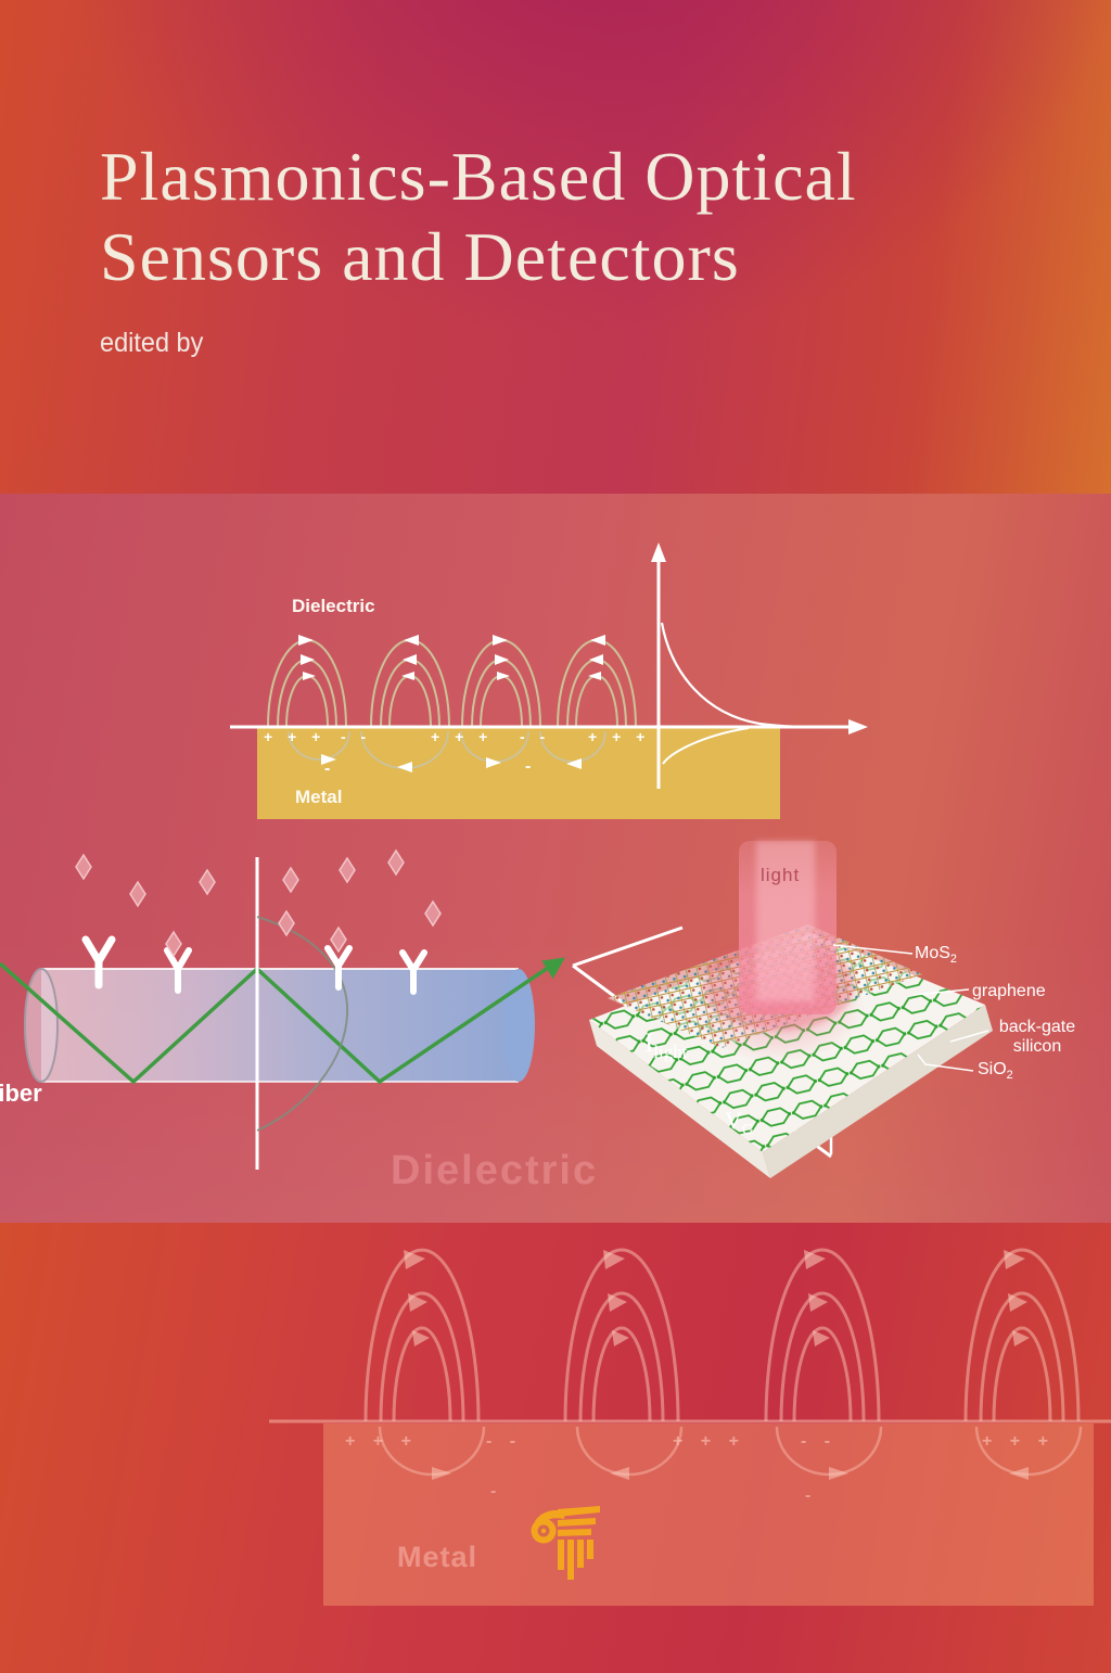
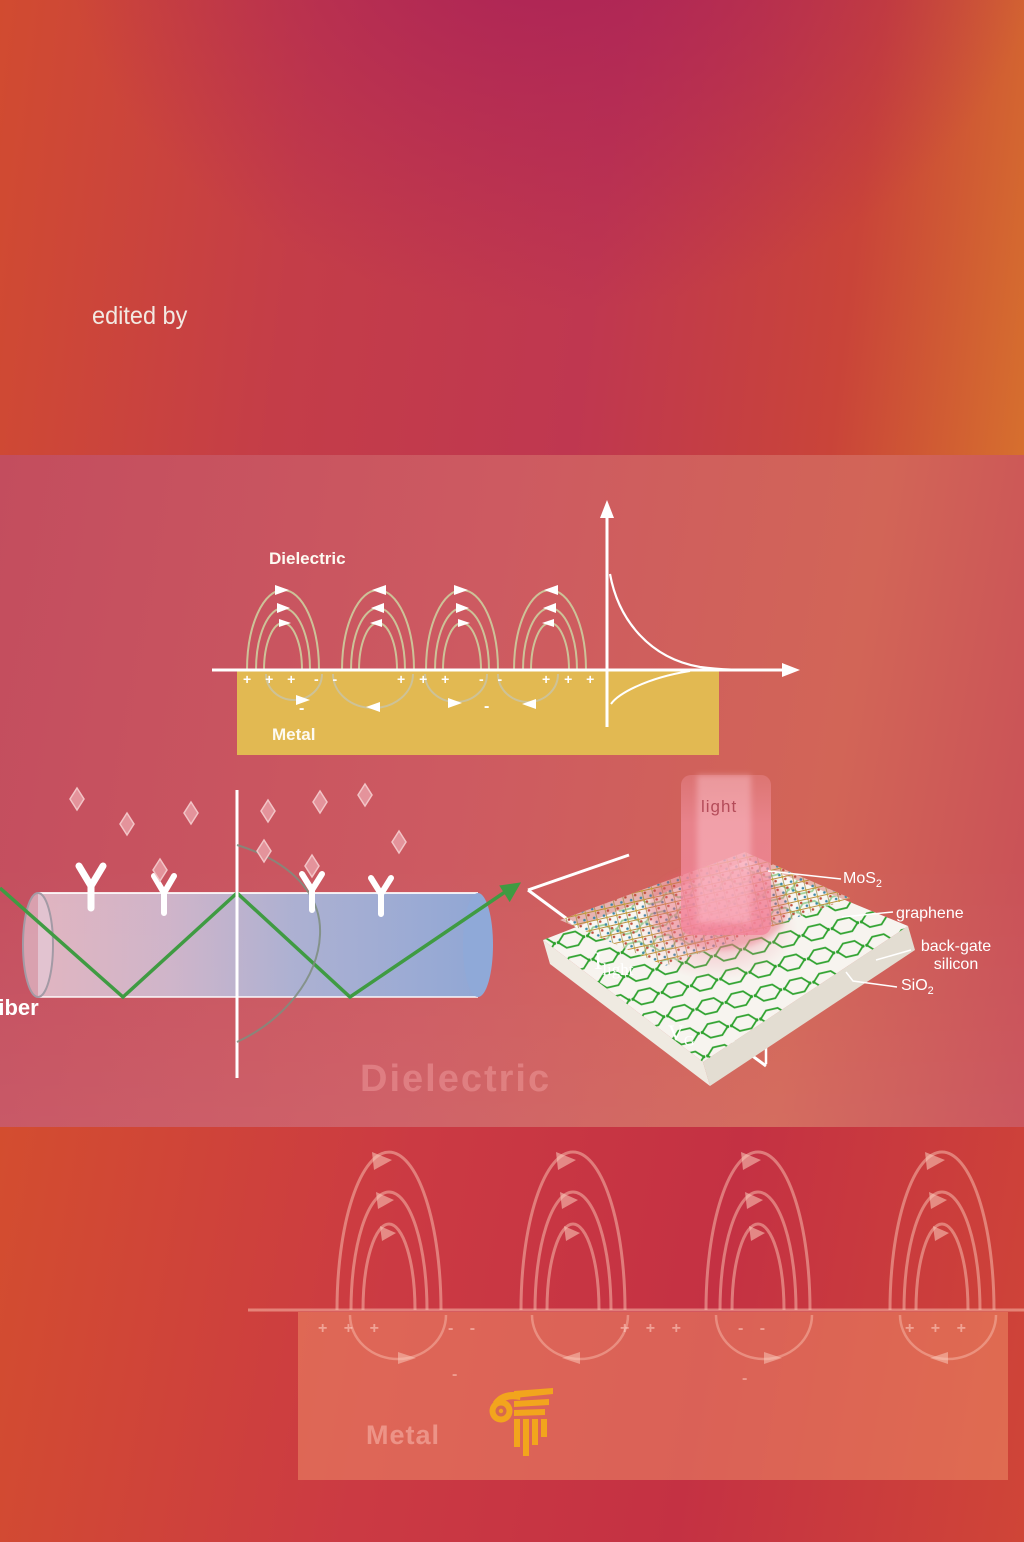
- Plasmonics-Based Optical
- Sensors and Detectors
  edited by
  Dielectric
  Metal
  + + +
  - -
  + + +
  - -
  + + +
  -
  -
  iber
  Dielectric
  light
  Ilight
  VG
  MoS2
  graphene
  back-gate
  silicon
  SiO2
  Metal
  + + +
  - -
  + + +
  - -
  + + +
  -
  -
